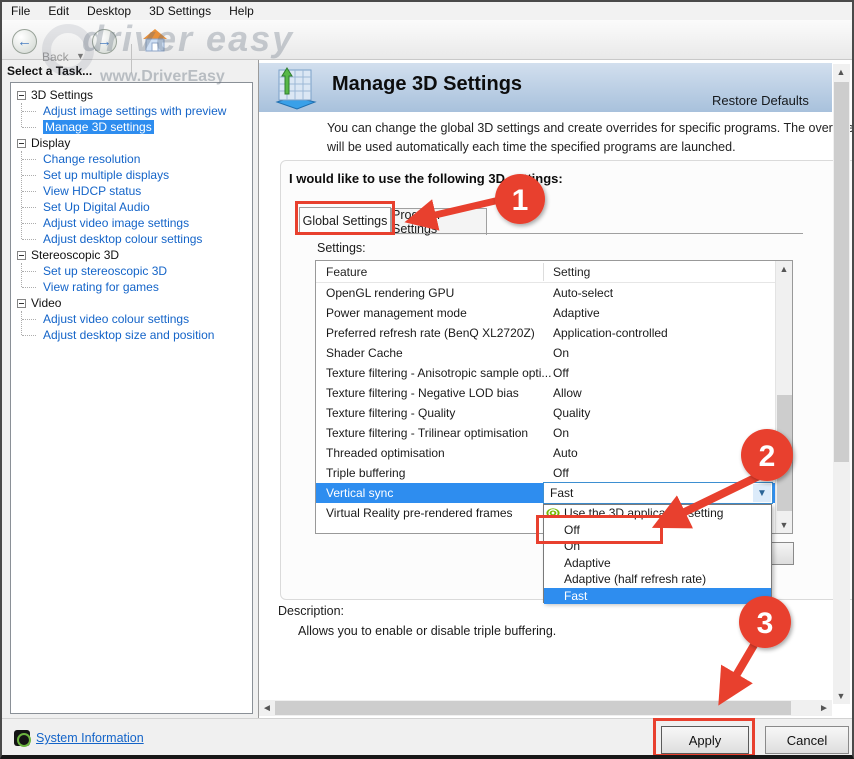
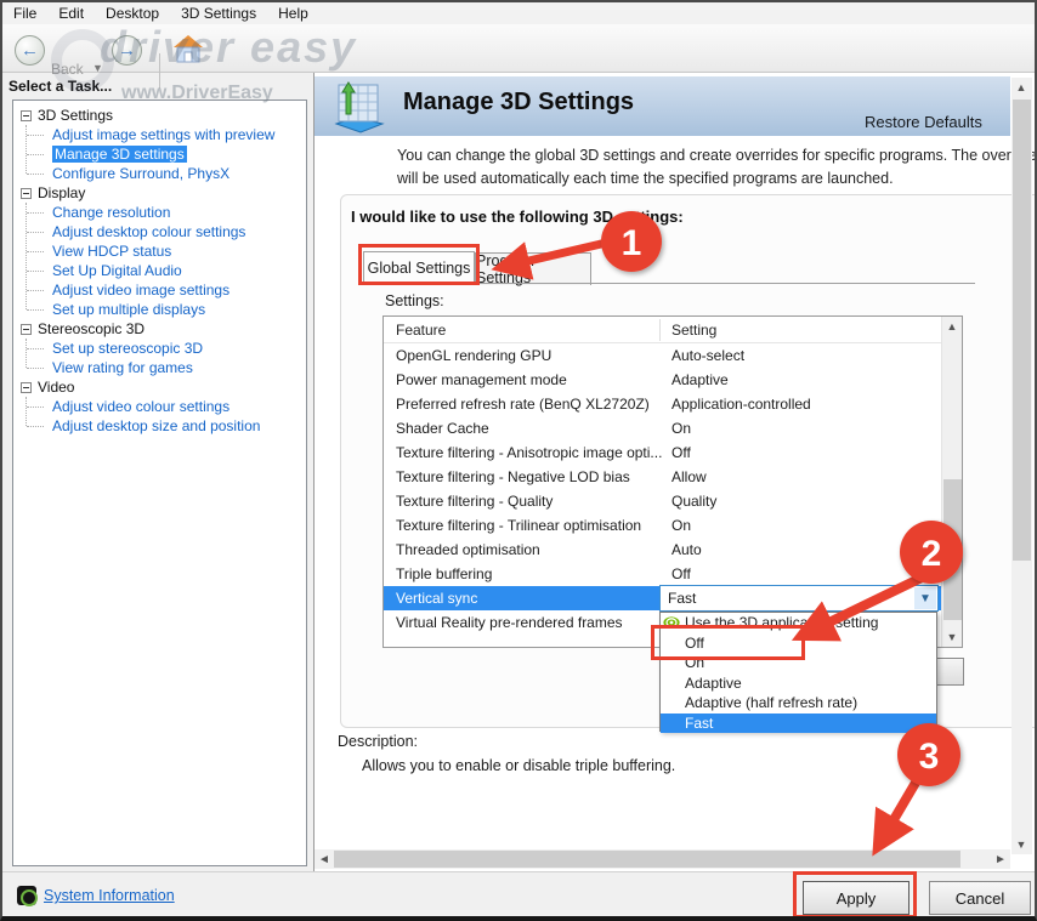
  File
  Edit
  Desktop
  3D Settings
  Help
  ←
  Back
  ▼
  →
  driver easy
  www.DriverEasy
  Select a Task...
  3D Settings
  Adjust image settings with preview
  Manage 3D settings
+ Configure Surround, PhysX
  Display
  Change resolution
- Set up multiple displays
+ Adjust desktop colour settings
  View HDCP status
  Set Up Digital Audio
  Adjust video image settings
- Adjust desktop colour settings
+ Set up multiple displays
  Stereoscopic 3D
  Set up stereoscopic 3D
  View rating for games
  Video
  Adjust video colour settings
  Adjust desktop size and position
  Manage 3D Settings
  Restore Defaults
  You can change the global 3D settings and create overrides for specific programs. The overe will be used automatically each time the specified programs are launched.
  I would like to use the following 3Dngs:
  Global Settings
  Prog Settings
  Settings:
  Feature
  Setting
  OpenGL rendering GPU
  Auto-select
  Power management mode
  Adaptive
  Preferred refresh rate (BenQ XL2720Z)
  Application-controlled
  Shader Cache
  On
- Texture filtering - Anisotropic sample opti...
+ Texture filtering - Anisotropic image opti...
  Off
  Texture filtering - Negative LOD bias
  Allow
  Texture filtering - Quality
  Quality
  Texture filtering - Trilinear optimisation
  On
  Threaded optimisation
  Auto
  Triple buffering
  Off
  Vertical sync
  Virtual Reality pre-rendered frames
  ▲
  ▼
  Fast
  ▼
  Use the 3D applicatietting
  Off
  On
  Adaptive
  Adaptive (half refresh rate)
  Fast
  Description:
  Allows you to enable or disable triple buffering.
  ▲
  ▼
  ◄
  ►
  System Information
  Apply
  Cancel
  1
  2
  3
